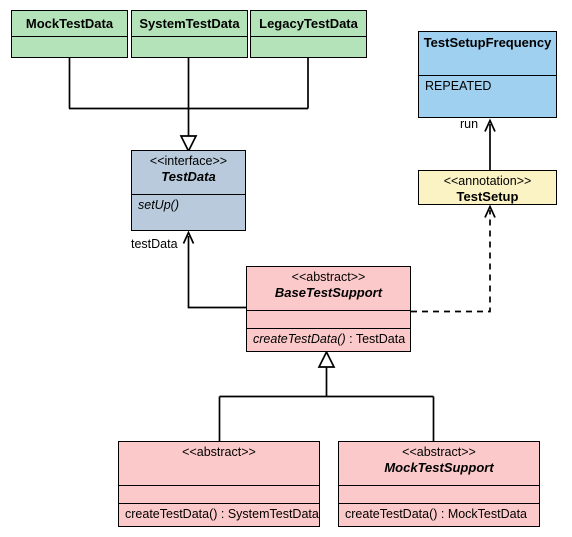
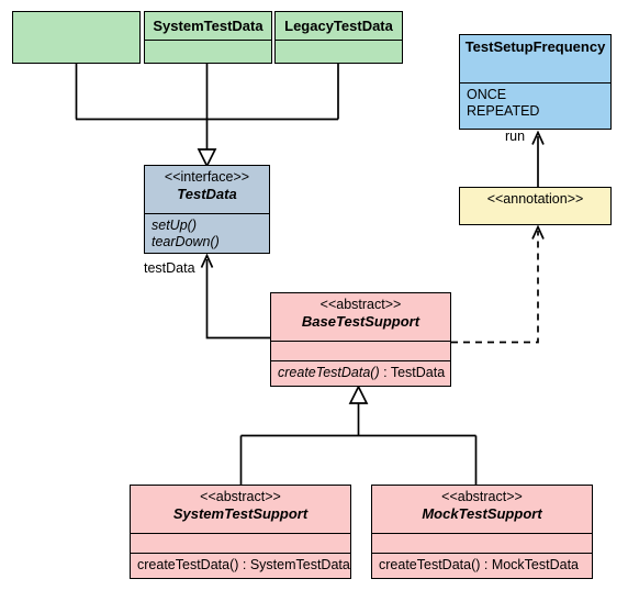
- MockTestData
  SystemTestData
  LegacyTestData
  <<interface>>
  TestData
  setUp()
+ tearDown()
  TestSetupFrequency
+ ONCE
  REPEATED
  <<annotation>>
- TestSetup
  <<abstract>>
  BaseTestSupport
  createTestData() : TestData
  <<abstract>>
+ SystemTestSupport
  createTestData() : SystemTestData
  <<abstract>>
  MockTestSupport
  createTestData() : MockTestData
  testData
  run
